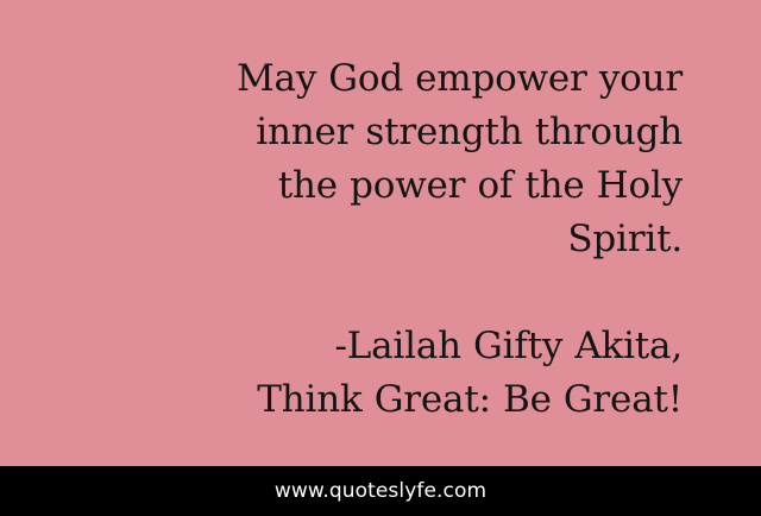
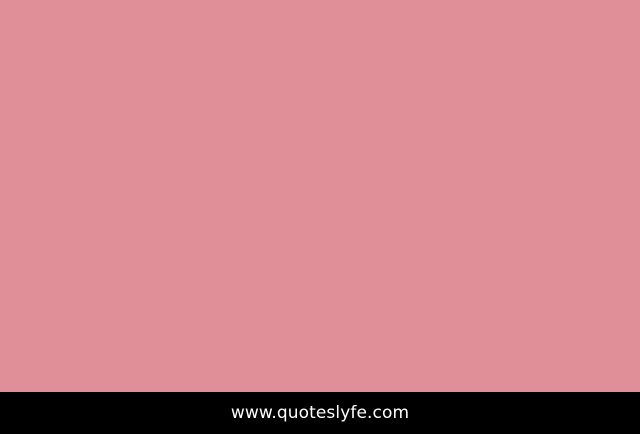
- May God empower your
- inner strength through
- the power of the Holy
- Spirit.
- -Lailah Gifty Akita,
- Think Great: Be Great!
  www.quoteslyfe.com
